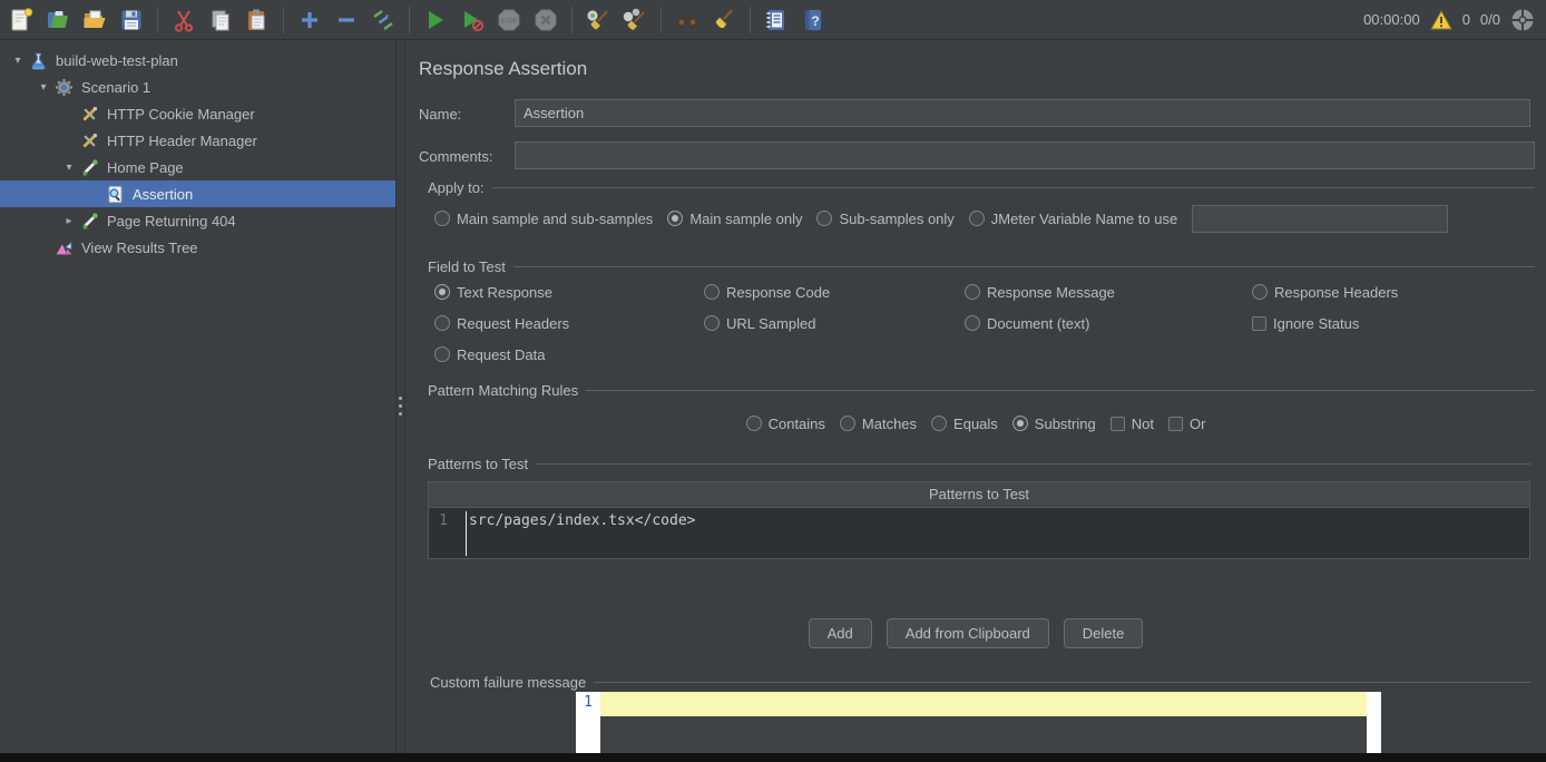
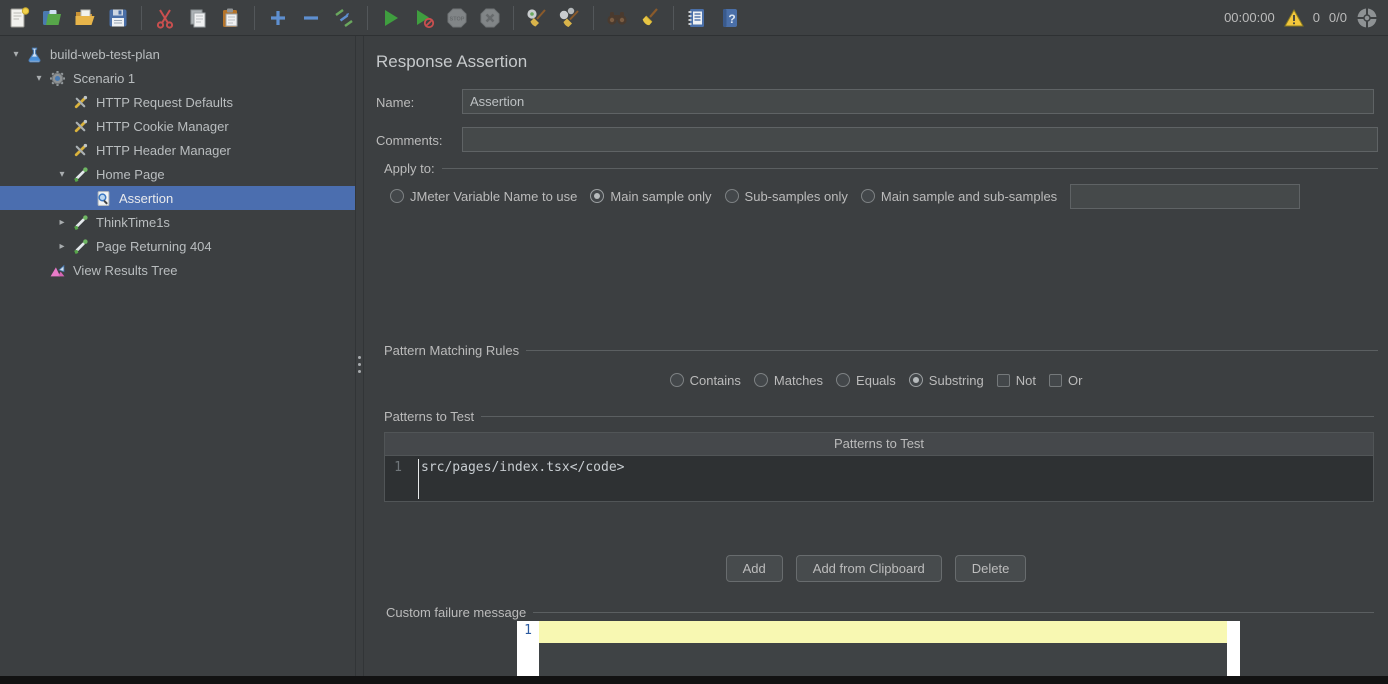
  ?
  00:00:00
  0
  0/0
  build-web-test-plan
  Scenario 1
+ HTTP Request Defaults
  HTTP Cookie Manager
  HTTP Header Manager
  Home Page
  Assertion
+ ThinkTime1s
  Page Returning 404
  View Results Tree
  Response Assertion
  Name:
  Assertion
  Comments:
  Apply to:
- Main sample and sub-samples
+ JMeter Variable Name to use
  Main sample only
  Sub-samples only
- JMeter Variable Name to use
+ Main sample and sub-samples
- Field to Test
- Text Response
- Response Code
- Response Message
- Response Headers
- Request Headers
- URL Sampled
- Document (text)
- Ignore Status
- Request Data
  Pattern Matching Rules
  Contains
  Matches
  Equals
  Substring
  Not
  Or
  Patterns to Test
  Patterns to Test
  1
  src/pages/index.tsx</code>
  Add
  Add from Clipboard
  Delete
  Custom failure message
  1
